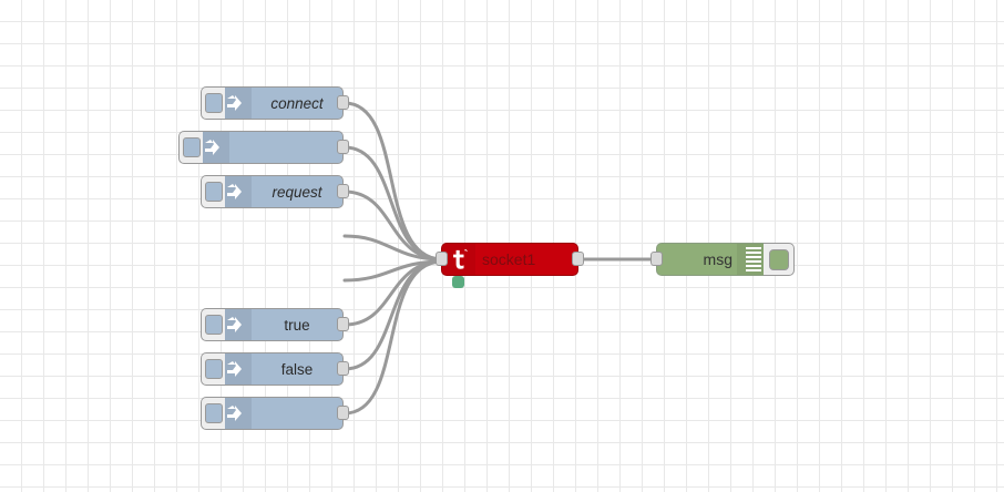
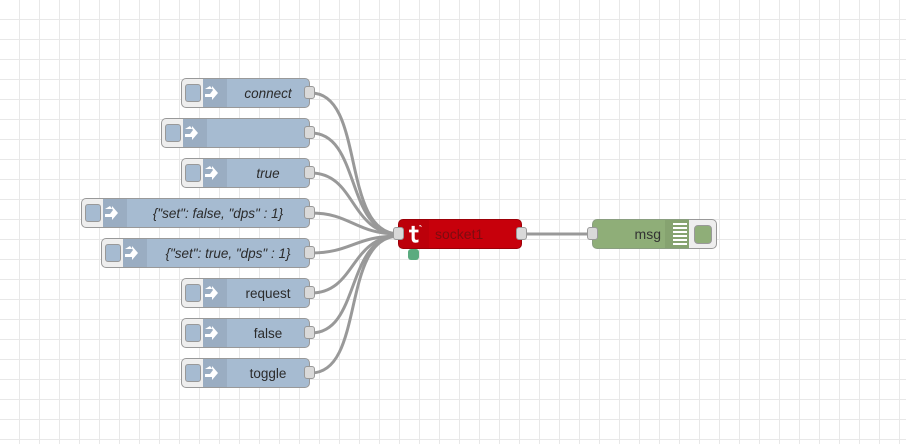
  connect
- request
+ true
+ {"set": false, "dps" : 1}
+ {"set": true, "dps" : 1}
- true
+ request
  false
+ toggle
  socket1
  msg
